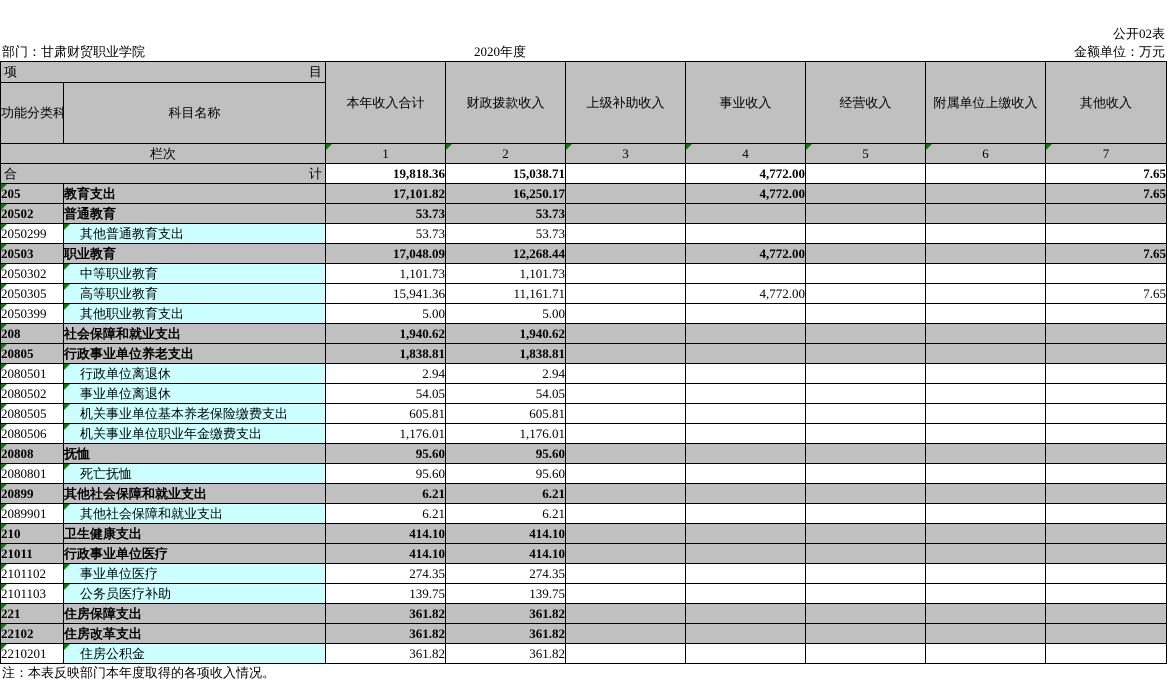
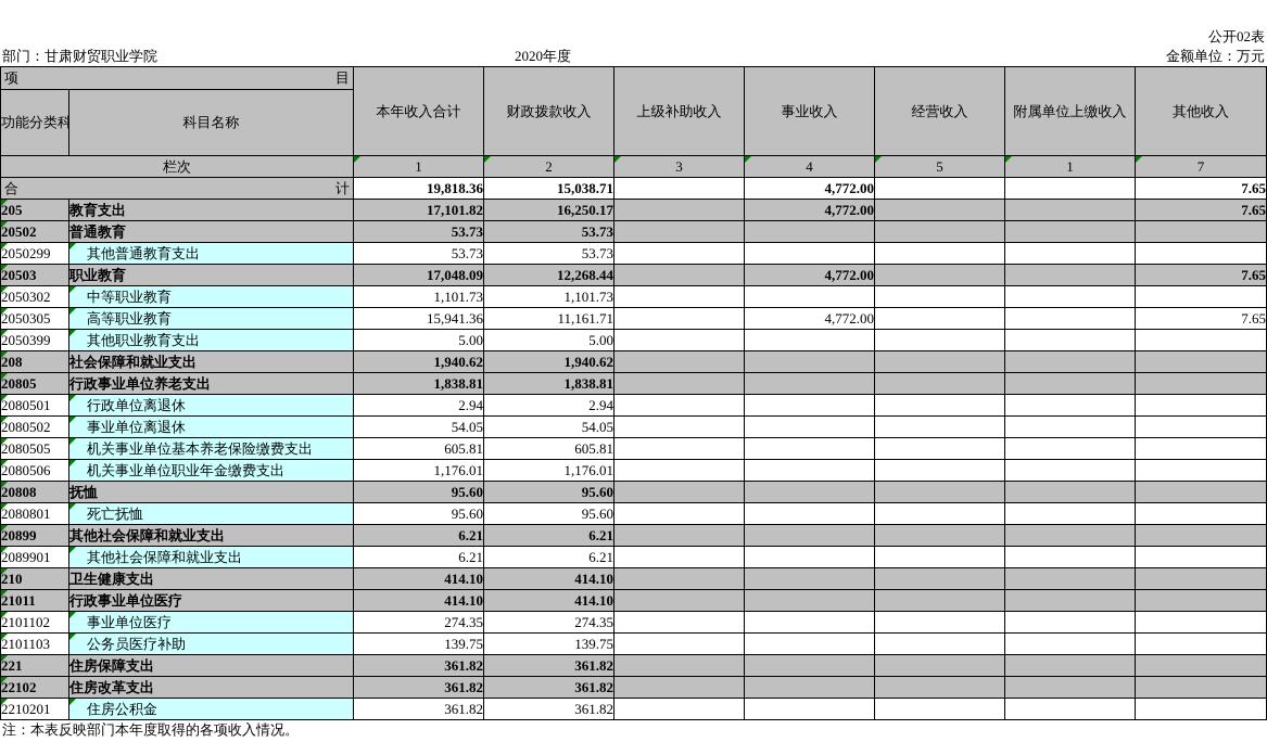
  公开02表
  部门：甘肃财贸职业学院
  2020年度
  金额单位：万元
  项 目	本年收入合计	财政拨款收入	上级补助收入	事业收入	经营收入	附属单位上缴收入	其他收入
  功能分类科	科目名称
- 栏次	1	2	3	4	5	6	7
+ 栏次	1	2	3	4	5	1	7
  合 计	19,818.36	15,038.71		4,772.00			7.65
  205	教育支出	17,101.82	16,250.17		4,772.00			7.65
  20502	普通教育	53.73	53.73
  2050299	其他普通教育支出	53.73	53.73
  20503	职业教育	17,048.09	12,268.44		4,772.00			7.65
  2050302	中等职业教育	1,101.73	1,101.73
  2050305	高等职业教育	15,941.36	11,161.71		4,772.00			7.65
  2050399	其他职业教育支出	5.00	5.00
  208	社会保障和就业支出	1,940.62	1,940.62
  20805	行政事业单位养老支出	1,838.81	1,838.81
  2080501	行政单位离退休	2.94	2.94
  2080502	事业单位离退休	54.05	54.05
  2080505	机关事业单位基本养老保险缴费支出	605.81	605.81
  2080506	机关事业单位职业年金缴费支出	1,176.01	1,176.01
  20808	抚恤	95.60	95.60
  2080801	死亡抚恤	95.60	95.60
  20899	其他社会保障和就业支出	6.21	6.21
  2089901	其他社会保障和就业支出	6.21	6.21
  210	卫生健康支出	414.10	414.10
  21011	行政事业单位医疗	414.10	414.10
  2101102	事业单位医疗	274.35	274.35
  2101103	公务员医疗补助	139.75	139.75
  221	住房保障支出	361.82	361.82
  22102	住房改革支出	361.82	361.82
  2210201	住房公积金	361.82	361.82
  注：本表反映部门本年度取得的各项收入情况。
